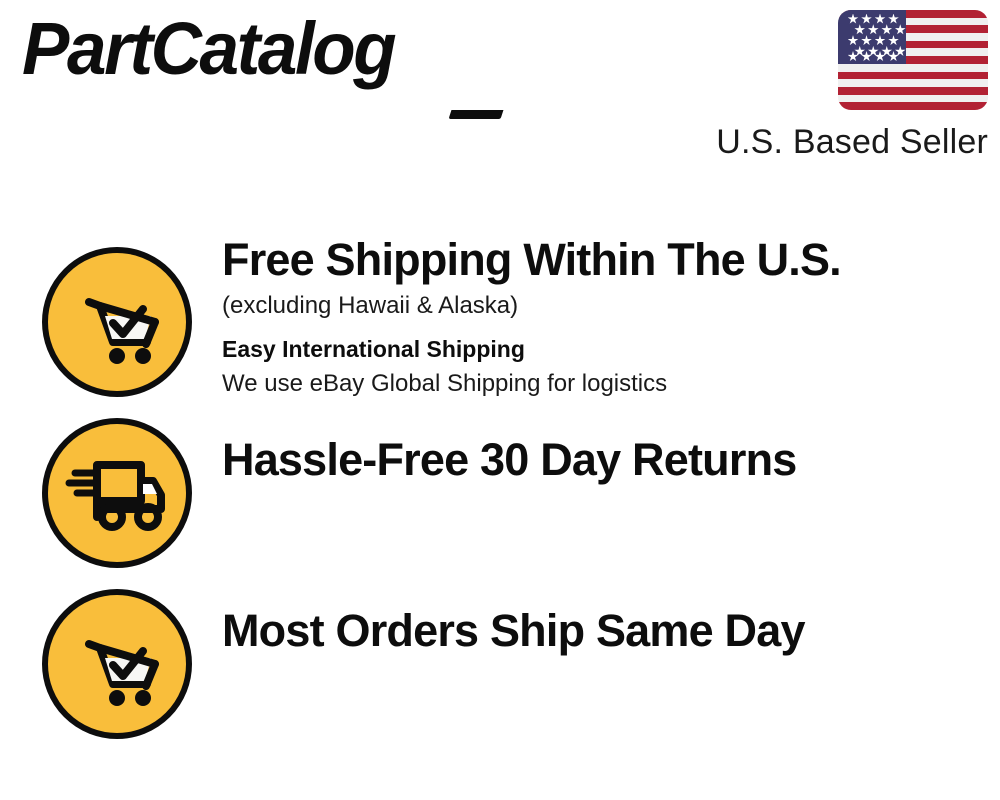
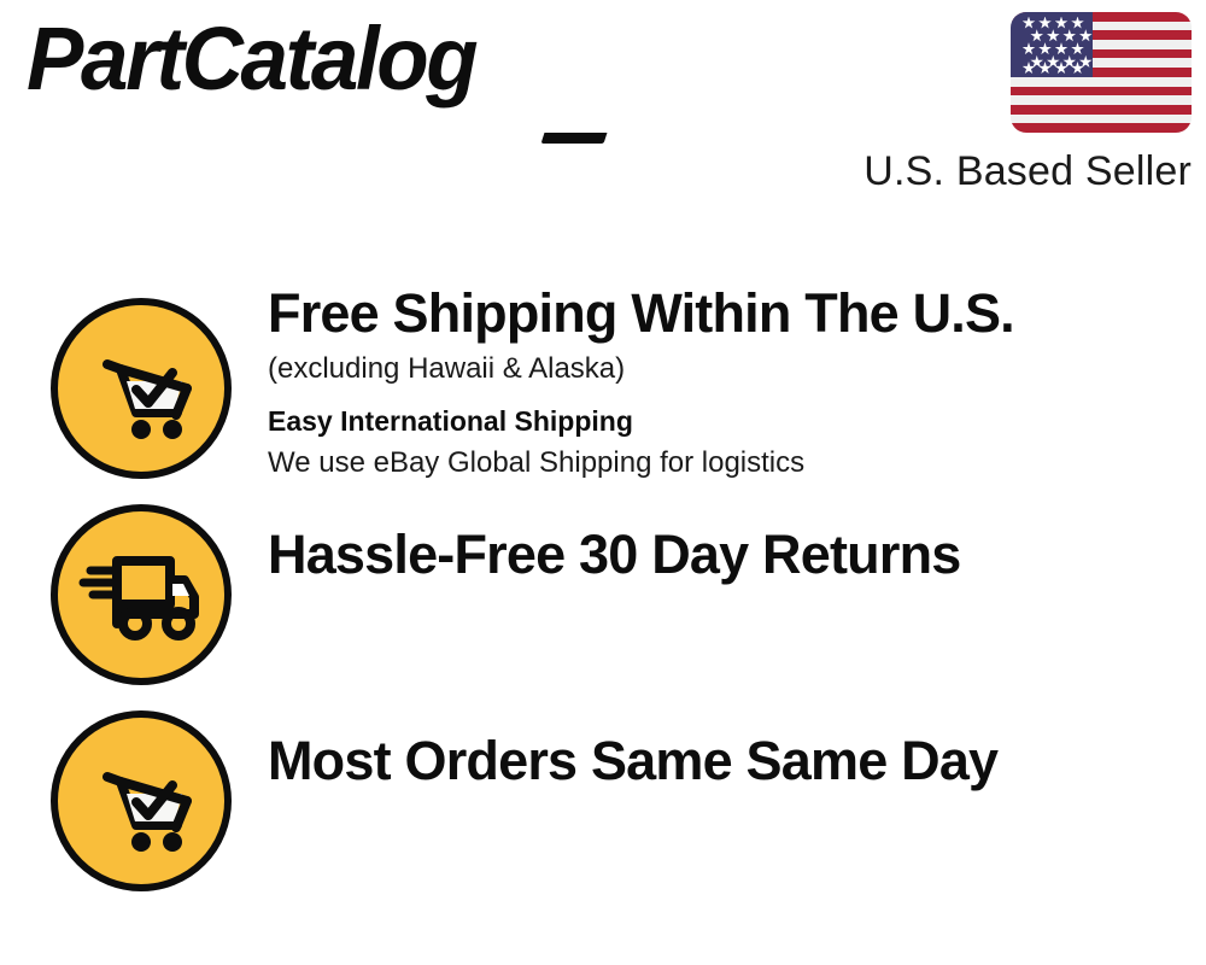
  PartCatalog
  U.S. Based Seller
  Free Shipping Within The U.S.
  (excluding Hawaii & Alaska)
  Easy International Shipping
  We use eBay Global Shipping for logistics
  Hassle-Free 30 Day Returns
- Most Orders Ship Same Day
+ Most Orders Same Same Day
